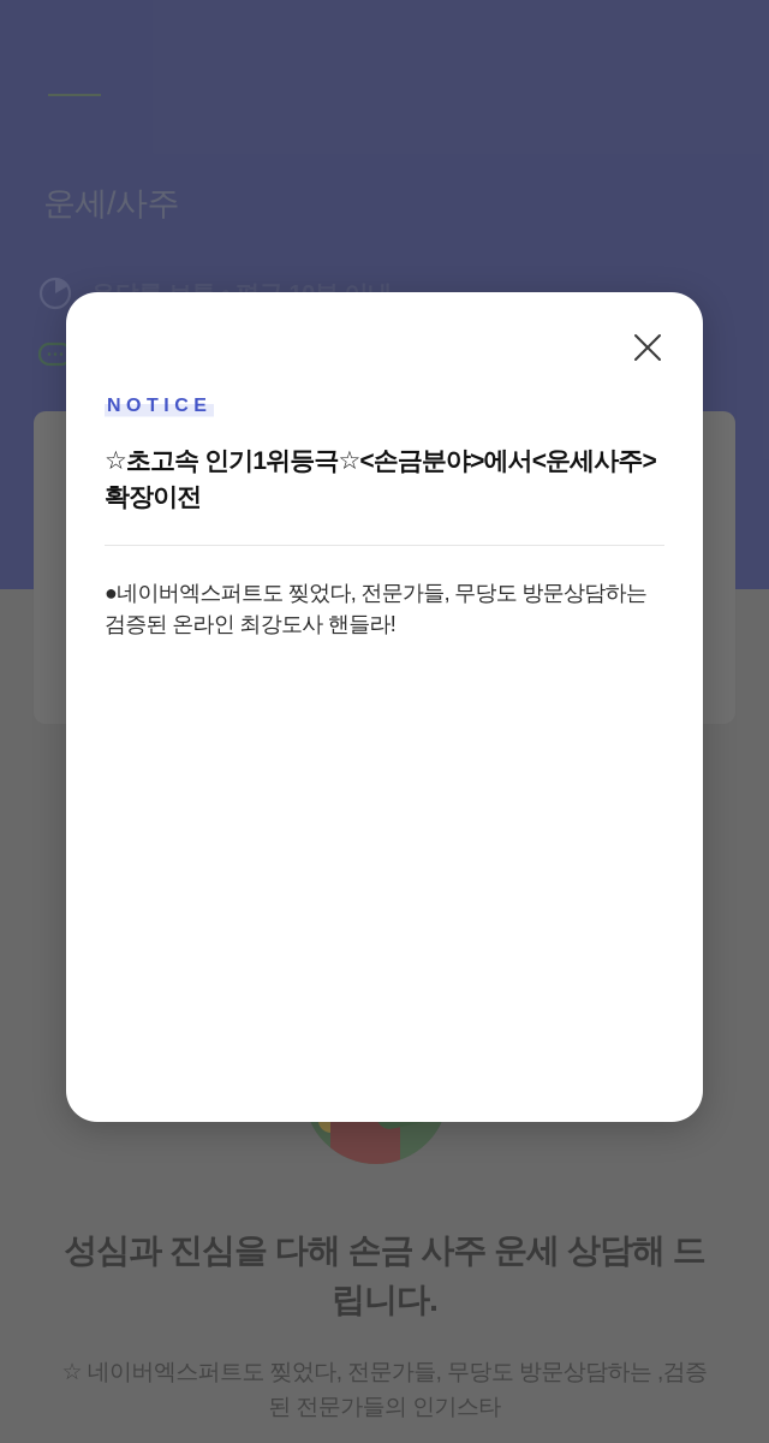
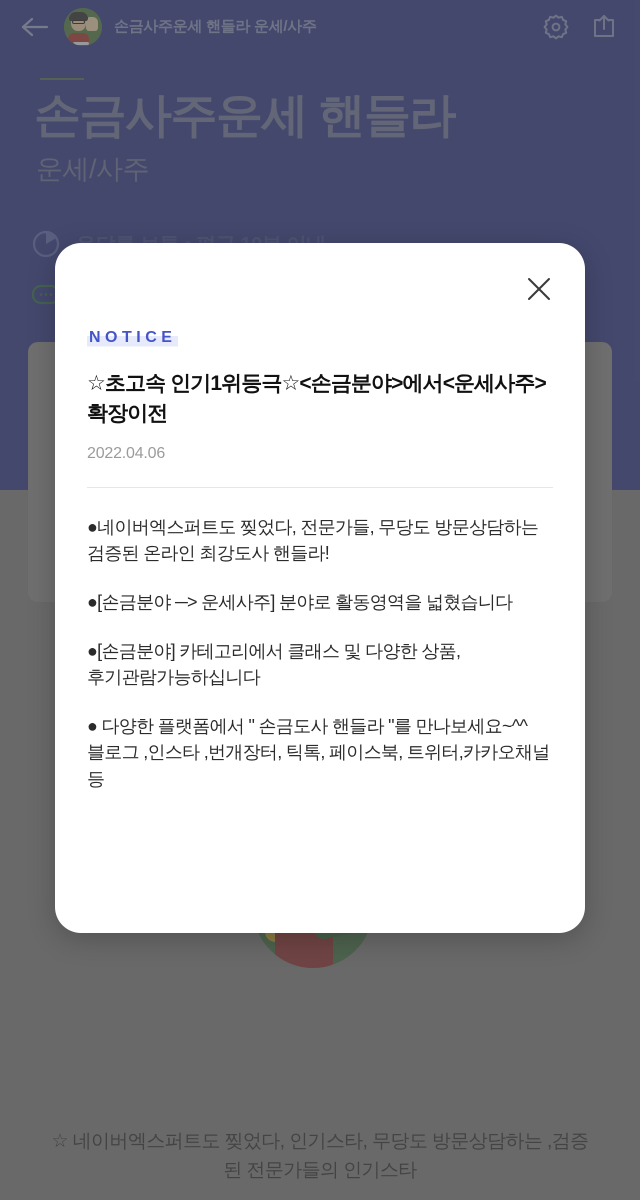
+ 손금사주운세 핸들라 운세/사주
+ 손금사주운세 핸들라
  운세/사주
- 성심과 진심을 다해 손금 사주 운세 상담해 드립니다.
- ☆ 네이버엑스퍼트도 찢었다, 전문가들, 무당도 방문상담하는 ,검증된 전문가들의 인기스타
+ ☆ 네이버엑스퍼트도 찢었다, 인기스타, 무당도 방문상담하는 ,검증된 전문가들의 인기스타
  NOTICE
  ☆초고속 인기1위등극☆<손금분야>에서<운세사주>확장이전
+ 2022.04.06
  ●네이버엑스퍼트도 찢었다, 전문가들, 무당도 방문상담하는 검증된 온라인 최강도사 핸들라!
+ ●[손금분야 ─> 운세사주] 분야로 활동영역을 넓혔습니다
+ ●[손금분야] 카테고리에서 클래스 및 다양한 상품,후기관람가능하십니다
+ ● 다양한 플랫폼에서 " 손금도사 핸들라 "를 만나보세요~^^ 블로그 ,인스타 ,번개장터, 틱톡, 페이스북, 트위터,카카오채널 등
